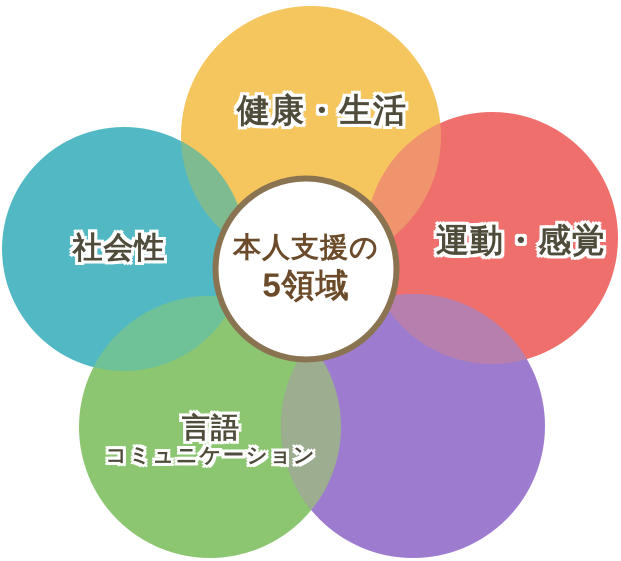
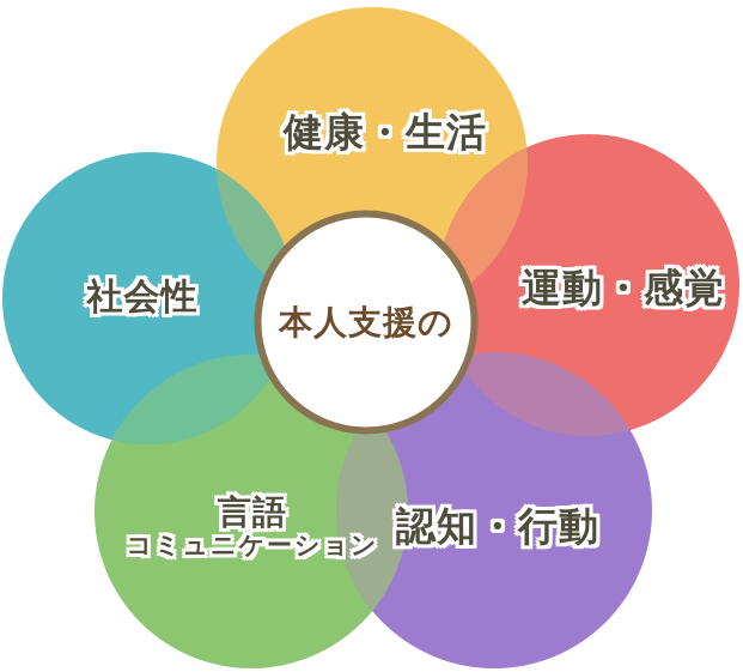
  健康・生活
  運動・感覚
  社会性
  言語
  コミュニケーション
+ 認知・行動
  本人支援の
- 5領域
